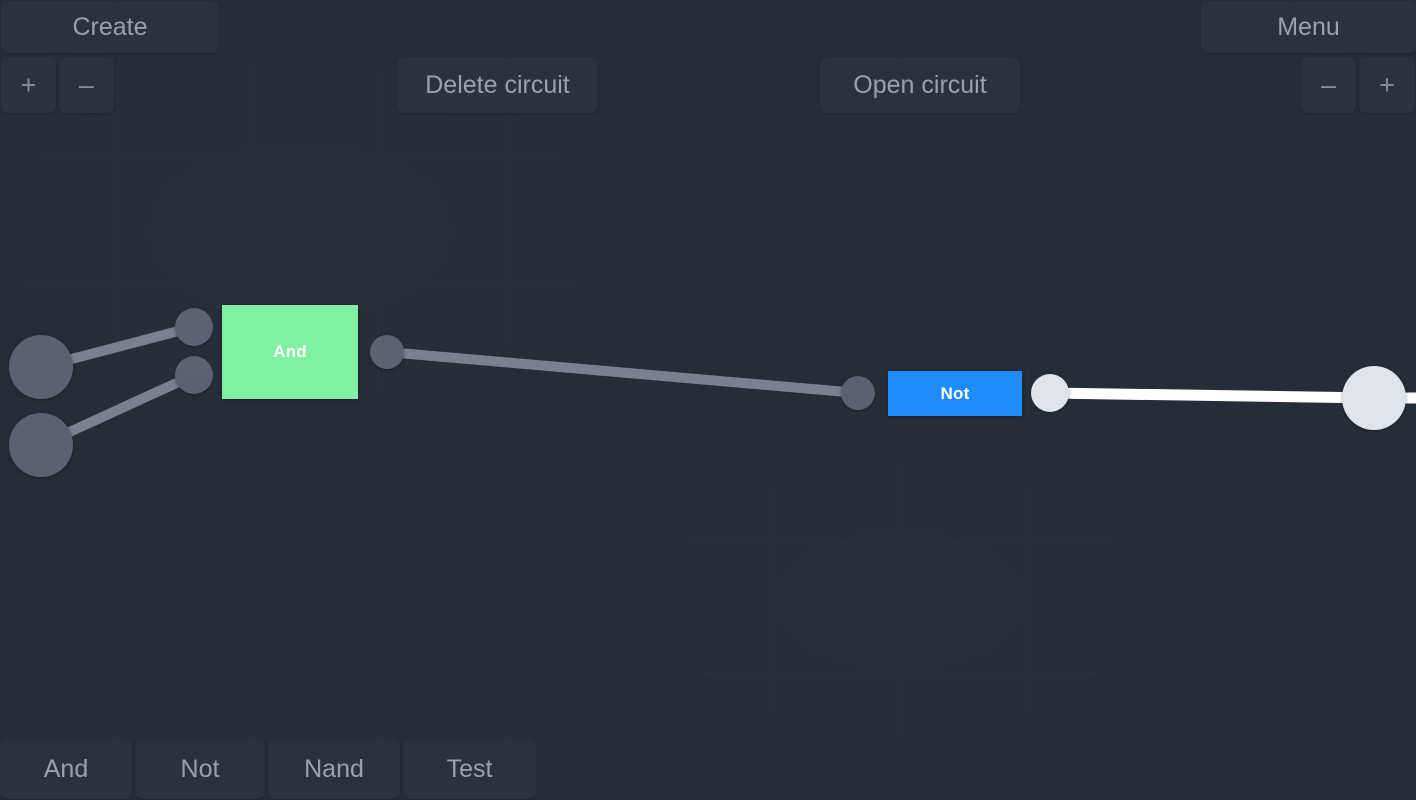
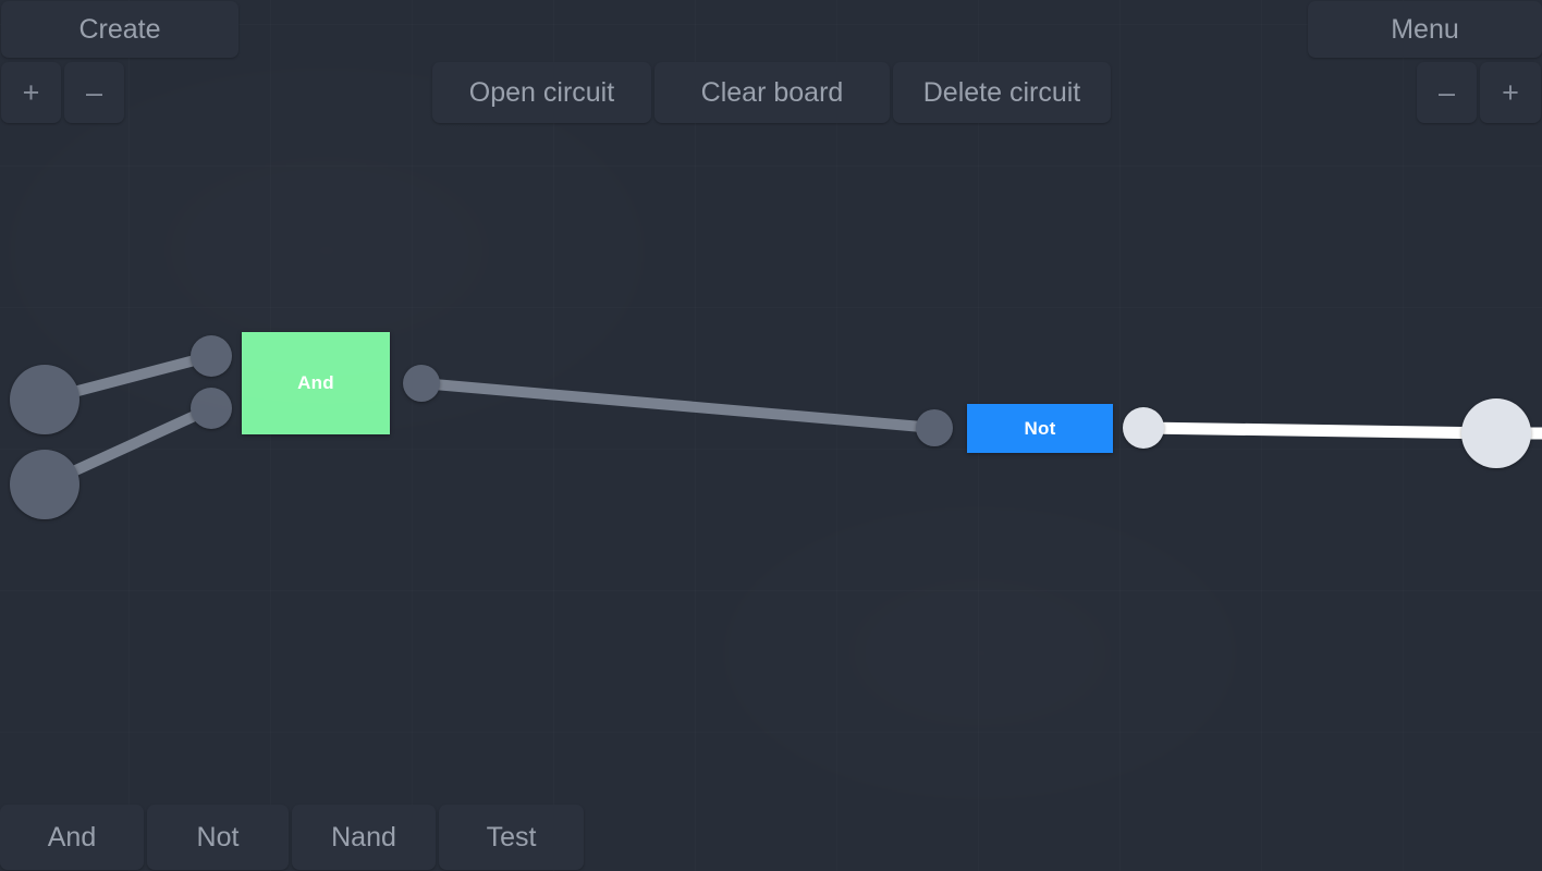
  Create
  Menu
  +
  –
- Delete circuit
+ Open circuit
+ Clear board
- Open circuit
+ Delete circuit
  –
  +
  And
  Not
  Nand
  Test
